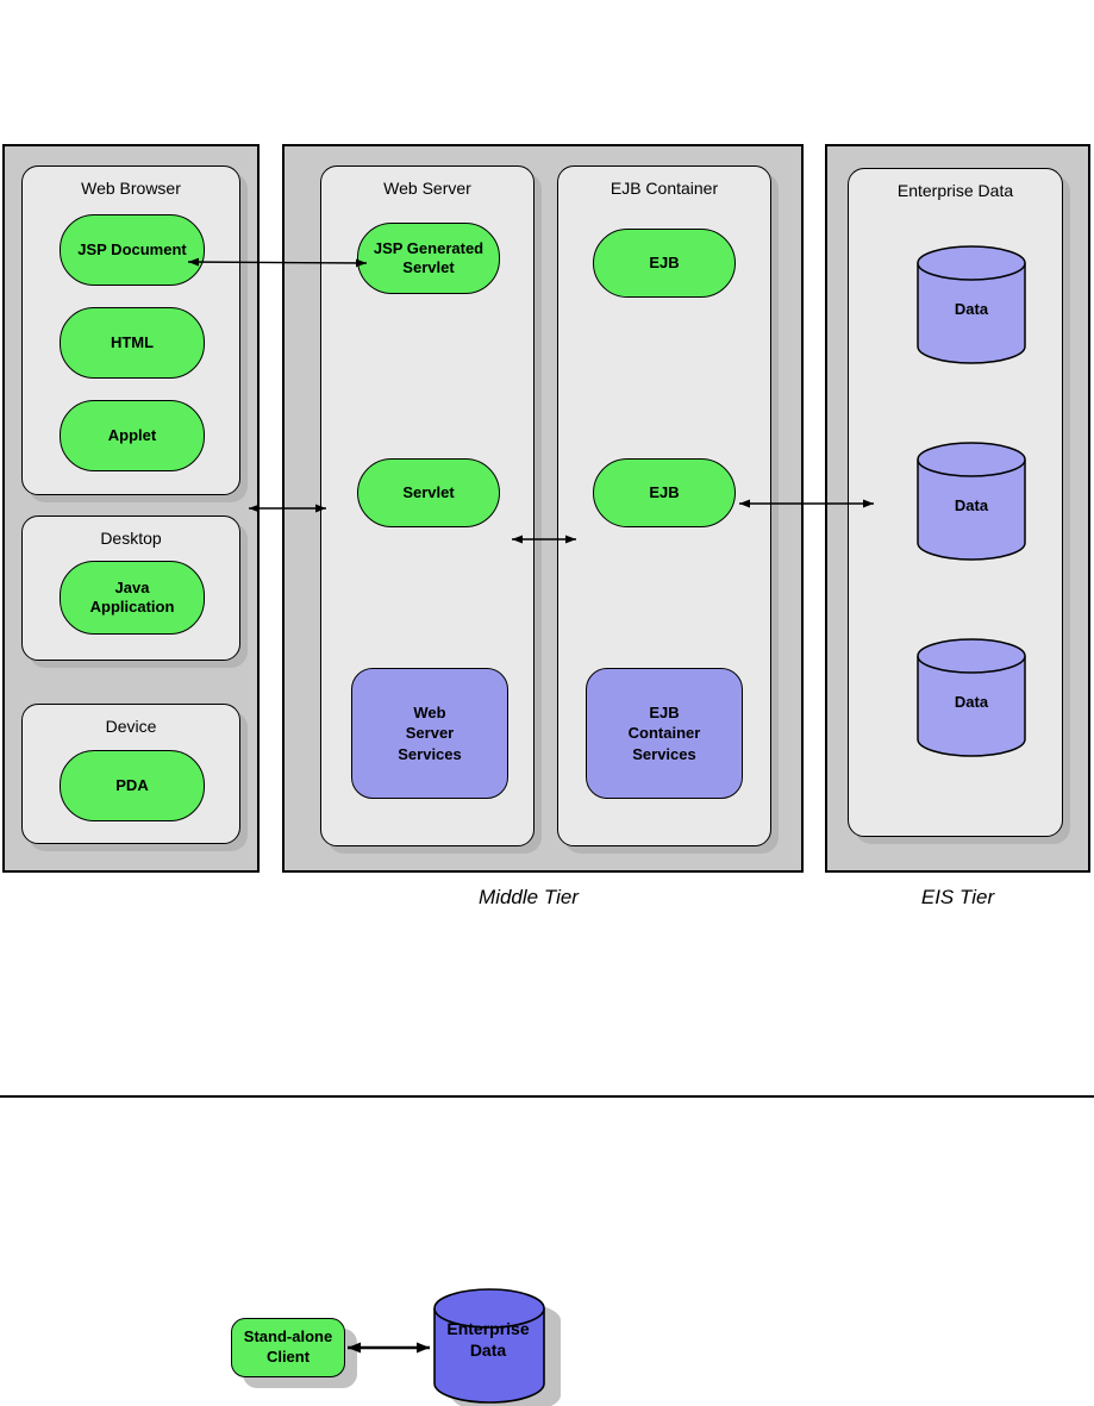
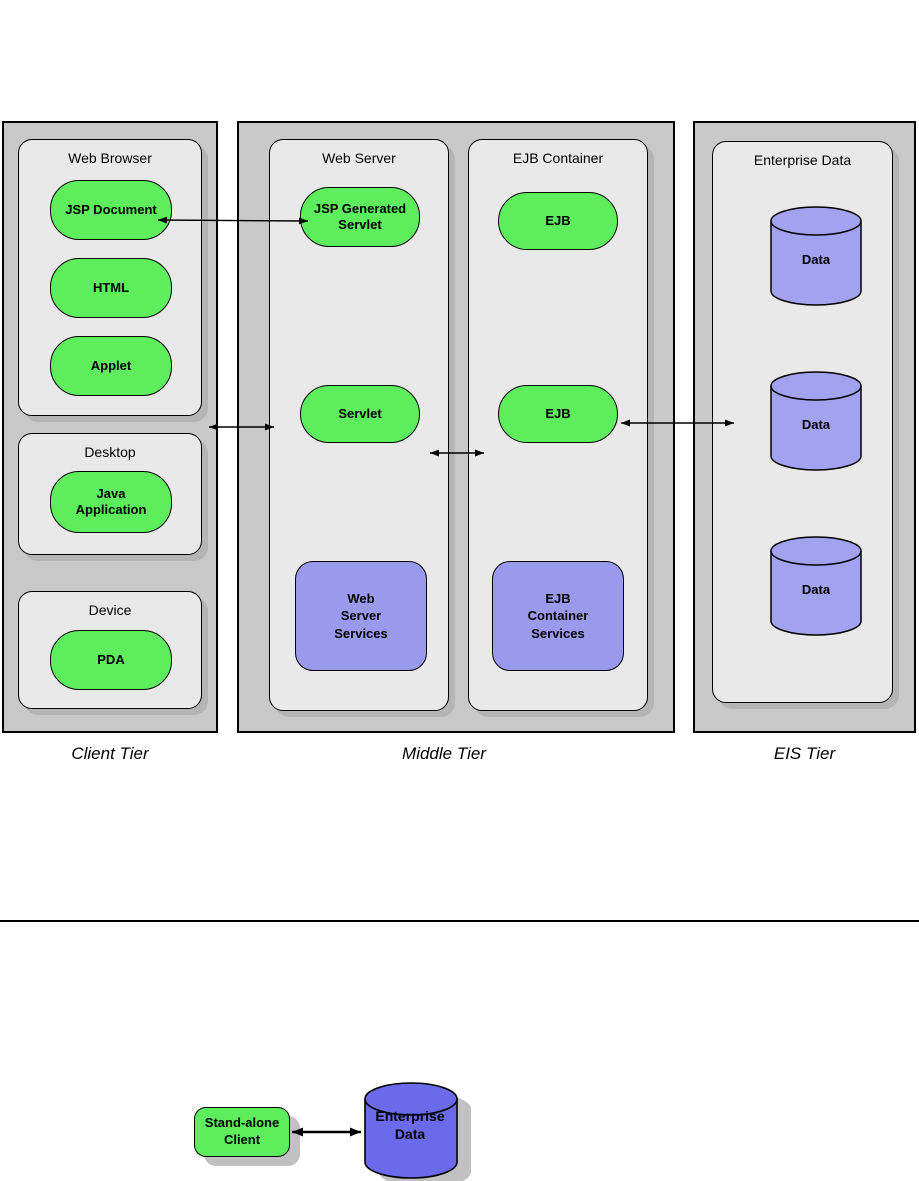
  Web Browser
  JSP Document
  HTML
  Applet
  Desktop
  Java
  Application
  Device
  PDA
  Web Server
  JSP Generated
  Servlet
  Servlet
  Web
  Server
  Services
  EJB Container
  EJB
  EJB
  EJB
  Container
  Services
  Enterprise Data
  Data
  Data
  Data
+ Client Tier
  Middle Tier
  EIS Tier
  Stand-alone
  Client
  Enterprise
  Data
